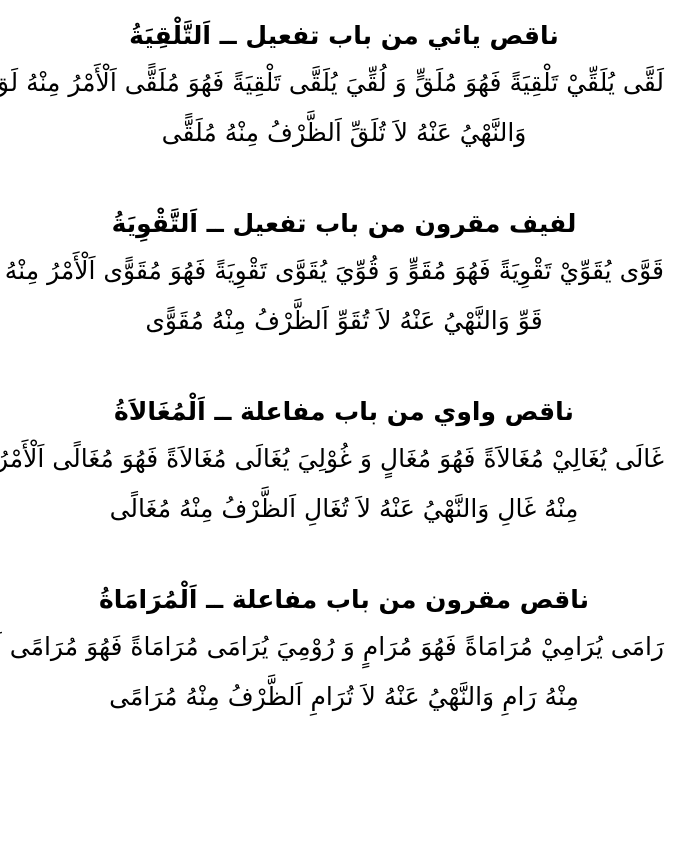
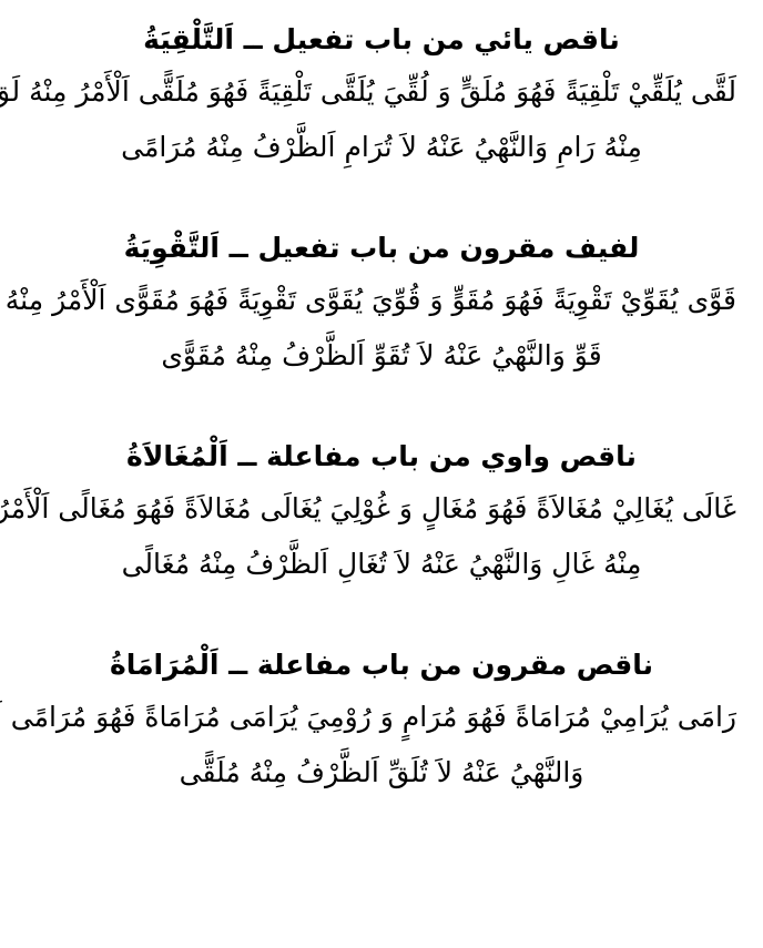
  ناقص يائي من باب تفعيل ــ اَلتَّلْقِيَةُ
  لَقَّى يُلَقِّيْ تَلْقِيَةً فَهُوَ مُلَقٍّ وَ لُقِّيَ يُلَقَّى تَلْقِيَةً فَهُوَ مُلَقًّى اَلْأَمْرُ مِنْهُ لَقِّ
- وَالنَّهْيُ عَنْهُ لاَ تُلَقِّ اَلظَّرْفُ مِنْهُ مُلَقًّى
+ مِنْهُ رَامِ وَالنَّهْيُ عَنْهُ لاَ تُرَامِ اَلظَّرْفُ مِنْهُ مُرَامًى
  لفيف مقرون من باب تفعيل ــ اَلتَّقْوِيَةُ
  قَوَّى يُقَوِّيْ تَقْوِيَةً فَهُوَ مُقَوٍّ وَ قُوِّيَ يُقَوَّى تَقْوِيَةً فَهُوَ مُقَوًّى اَلْأَمْرُ مِنْهُ
  قَوِّ وَالنَّهْيُ عَنْهُ لاَ تُقَوِّ اَلظَّرْفُ مِنْهُ مُقَوًّى
  ناقص واوي من باب مفاعلة ــ اَلْمُغَالاَةُ
  غَالَى يُغَالِيْ مُغَالاَةً فَهُوَ مُغَالٍ وَ غُوْلِيَ يُغَالَى مُغَالاَةً فَهُوَ مُغَالًى اَلْأَمْرُ
  مِنْهُ غَالِ وَالنَّهْيُ عَنْهُ لاَ تُغَالِ اَلظَّرْفُ مِنْهُ مُغَالًى
  ناقص مقرون من باب مفاعلة ــ اَلْمُرَامَاةُ
  رَامَى يُرَامِيْ مُرَامَاةً فَهُوَ مُرَامٍ وَ رُوْمِيَ يُرَامَى مُرَامَاةً فَهُوَ مُرَامًى
- مِنْهُ رَامِ وَالنَّهْيُ عَنْهُ لاَ تُرَامِ اَلظَّرْفُ مِنْهُ مُرَامًى
+ وَالنَّهْيُ عَنْهُ لاَ تُلَقِّ اَلظَّرْفُ مِنْهُ مُلَقًّى
